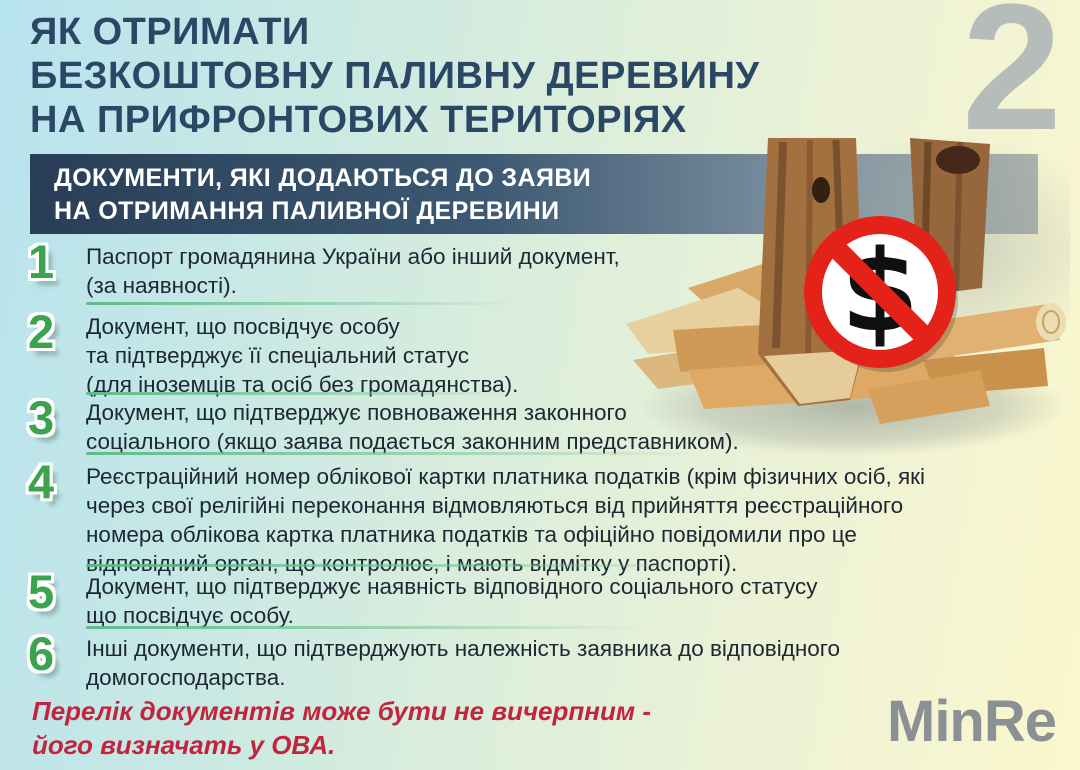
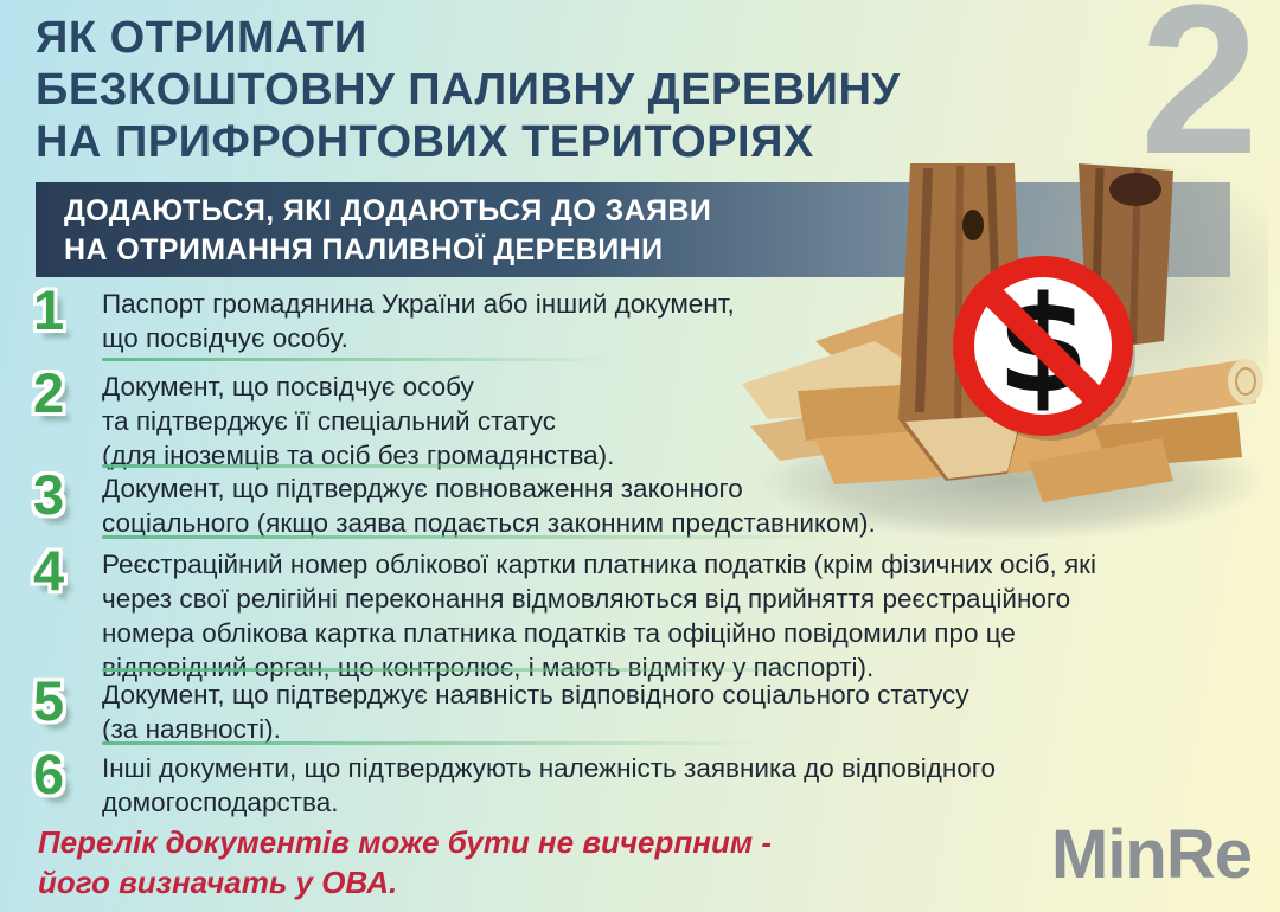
  ЯК ОТРИМАТИ
  БЕЗКОШТОВНУ ПАЛИВНУ ДЕРЕВИНУ
  НА ПРИФРОНТОВИХ ТЕРИТОРІЯХ
  2
- ДОКУМЕНТИ, ЯКІ ДОДАЮТЬСЯ ДО ЗАЯВИ
+ ДОДАЮТЬСЯ, ЯКІ ДОДАЮТЬСЯ ДО ЗАЯВИ
  НА ОТРИМАННЯ ПАЛИВНОЇ ДЕРЕВИНИ
  1
  Паспорт громадянина України або інший документ,
- (за наявності).
+ що посвідчує особу.
  2
  Документ, що посвідчує особу
  та підтверджує її спеціальний статус
  (для іноземців та осіб без громадянства).
  3
  Документ, що підтверджує повноваження законного
  соціального (якщо заява подається законним представником).
  4
  Реєстраційний номер облікової картки платника податків (крім фізичних осіб, які
  через свої релігійні переконання відмовляються від прийняття реєстраційного
  номера облікова картка платника податків та офіційно повідомили про це
  5
  Документ, що підтверджує наявність відповідного соціального статусу
- що посвідчує особу.
+ (за наявності).
  6
  Інші документи, що підтверджують належність заявника до відповідного
  домогосподарства.
  Перелік документів може бути не вичерпним -
  його визначать у ОВА.
  MinRe
